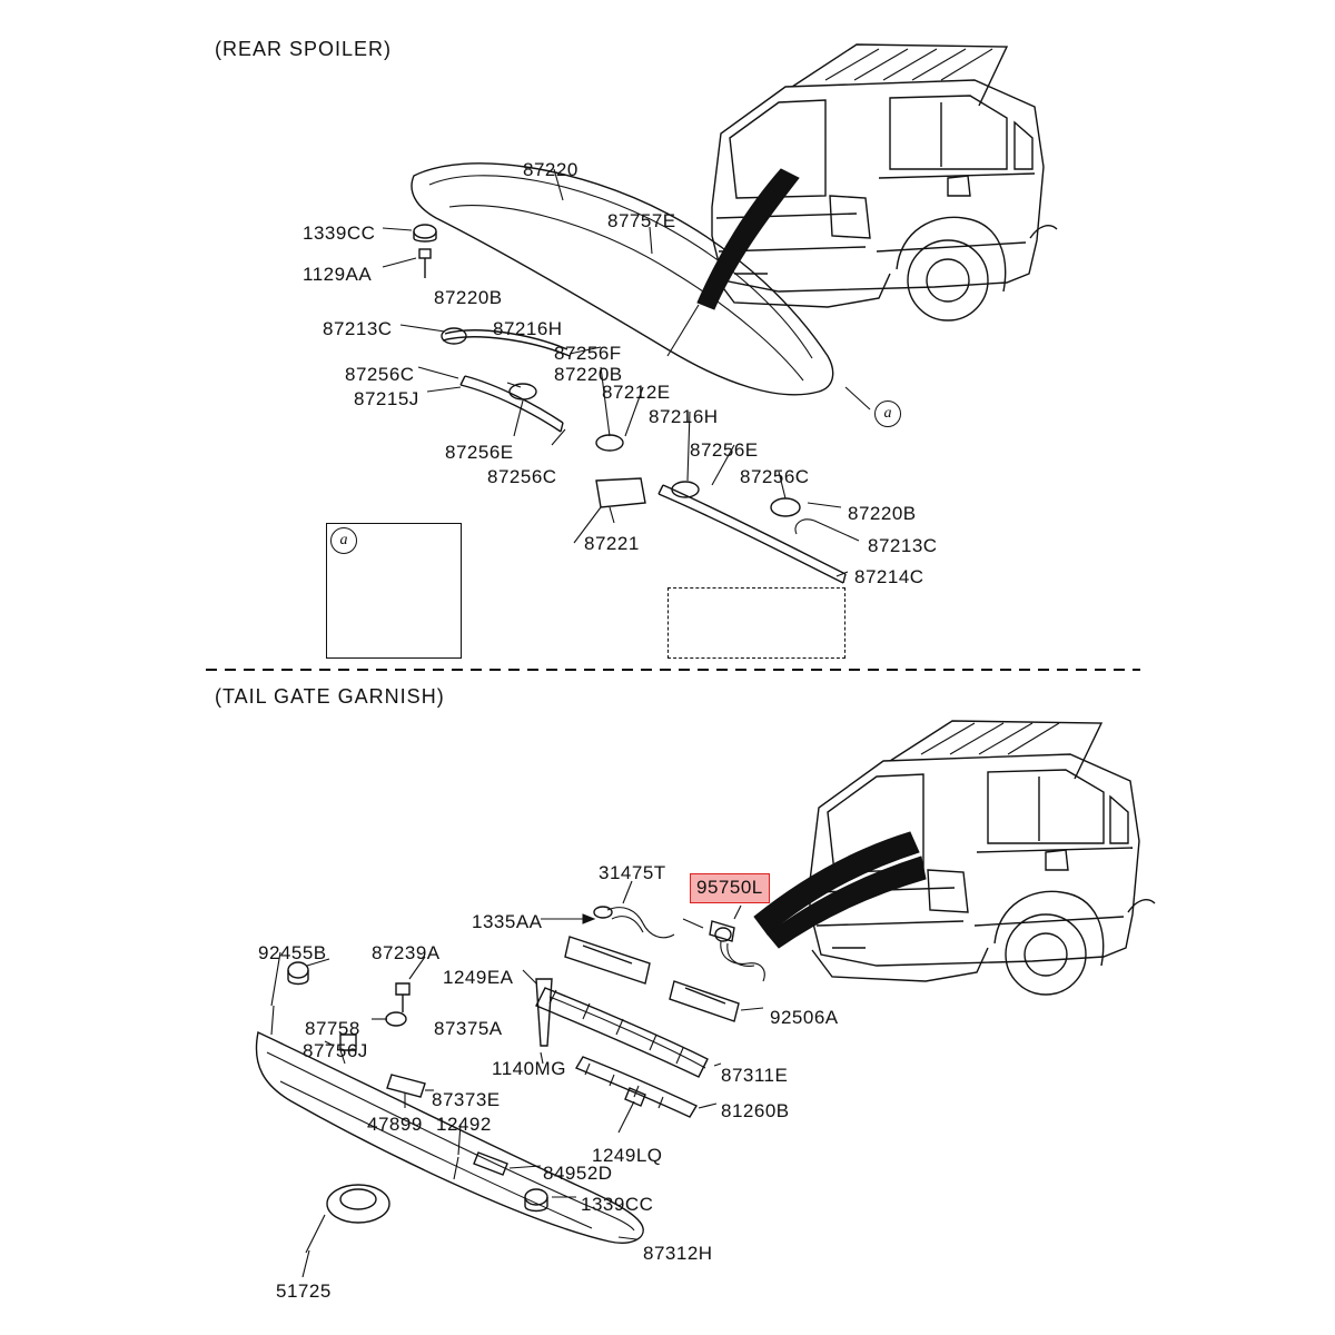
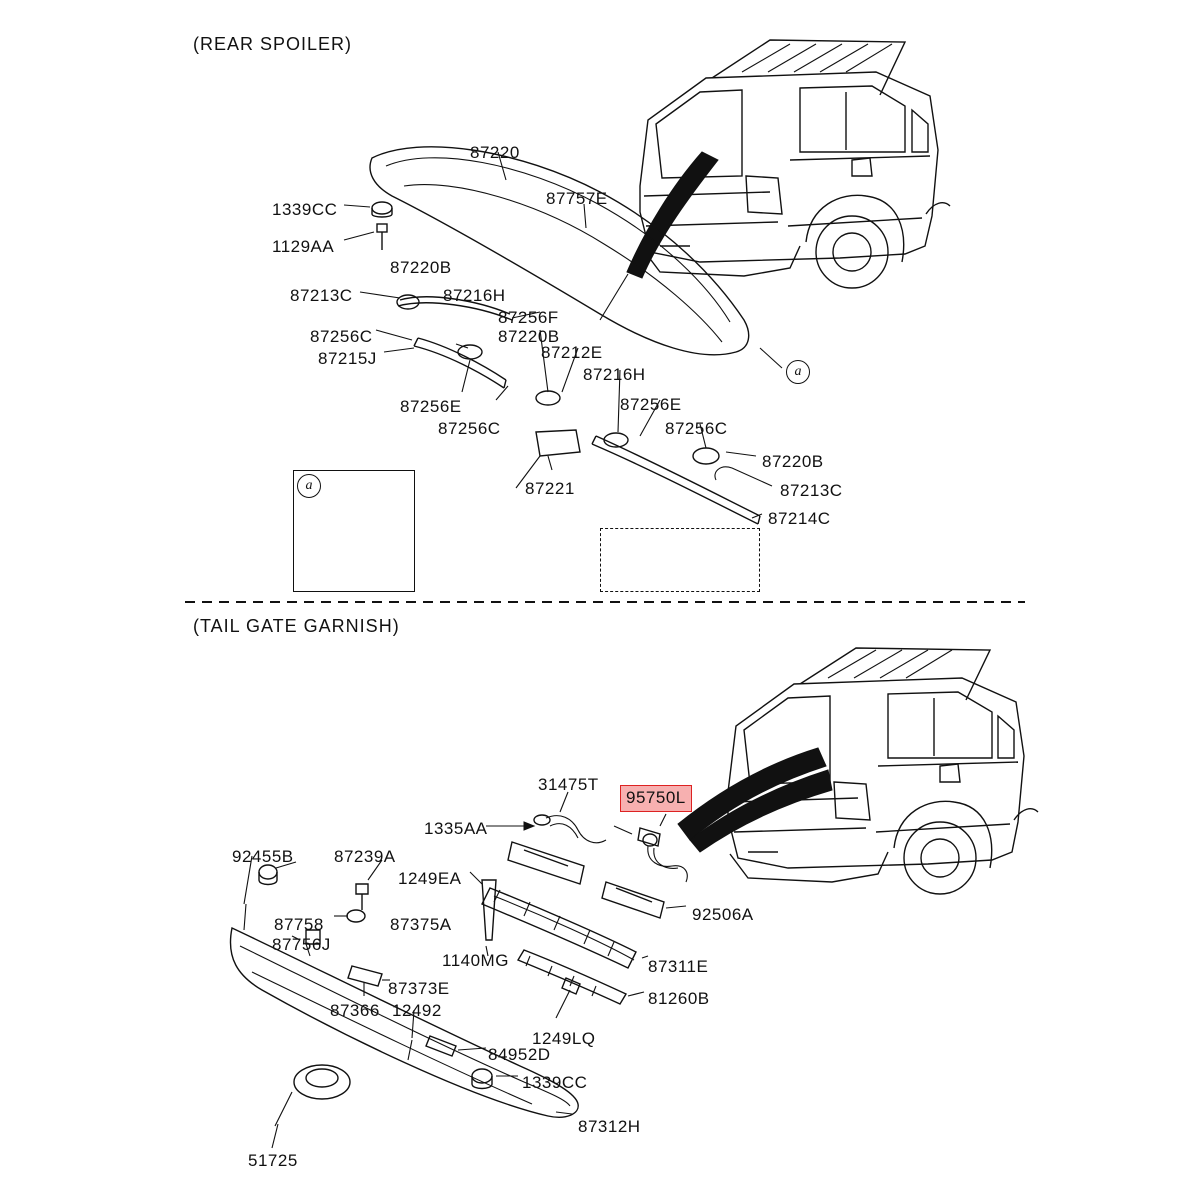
  (REAR SPOILER)
  1339CC
  1129AA
  87220
  87757E
  87220B
  87213C
  87216H
  87256F
  87220B
  87256C
  87215J
  87212E
  87216H
  87256E
  87256E
  87256C
  87256C
  87221
  87220B
  87213C
  87214C
  (TAIL GATE GARNISH)
  31475T
  1335AA
  92455B
  87239A
  1249EA
  87758
  87375A
  87756J
  92506A
  1140MG
  87311E
  87373E
- 47899
+ 87366
  12492
  81260B
  1249LQ
  84952D
  1339CC
  87312H
  51725
  a
  a
  95750L
